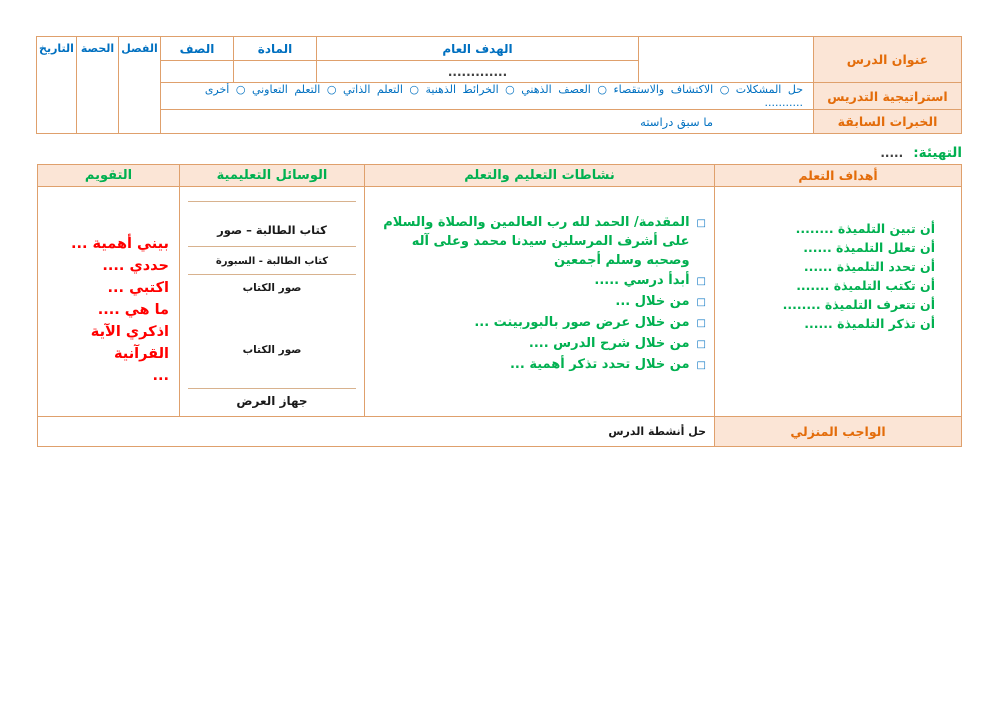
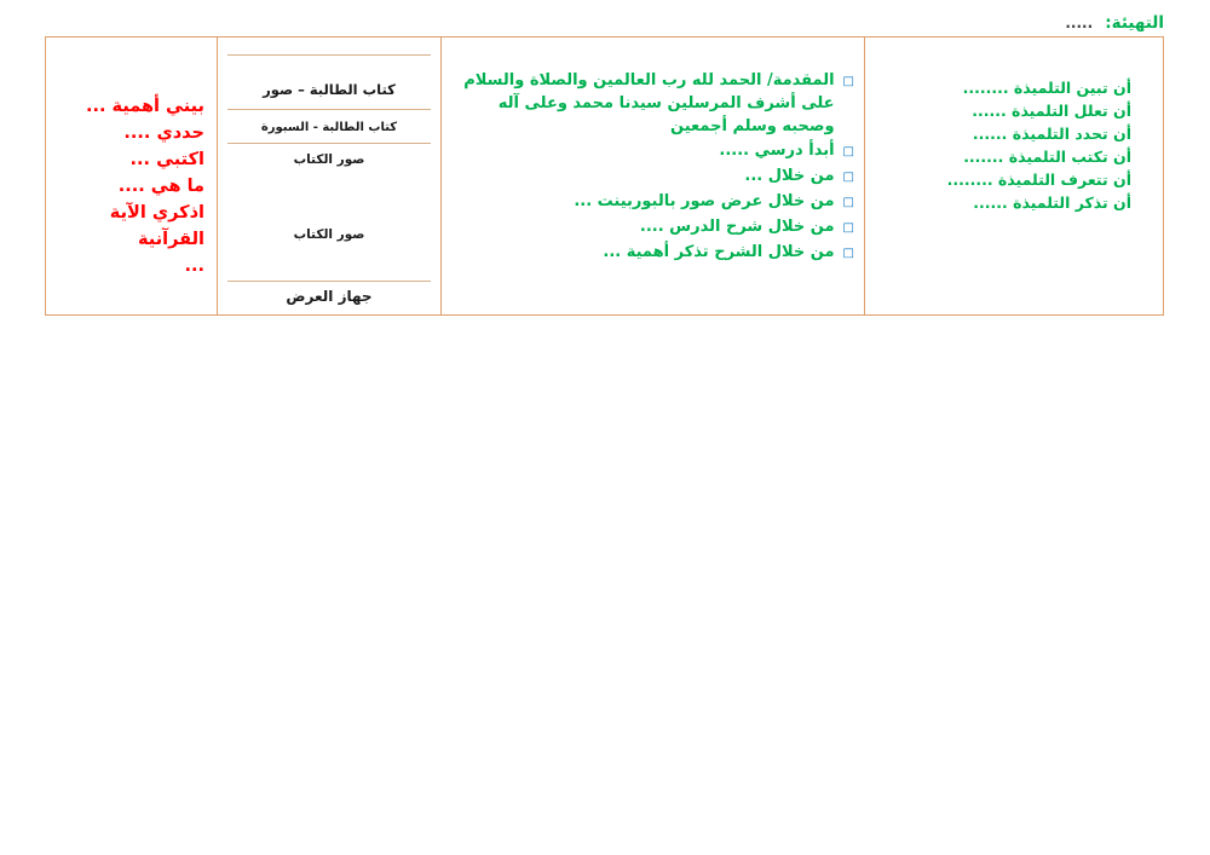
- عنوان الدرس		الهدف العام	المادة	الصف	الفصل	الحصة	التاريخ
- .............
- استراتيجية التدريس	حل المشكلات ○ الاكتشاف والاستقصاء ○ العصف الذهني ○ الخرائط الذهنية ○ التعلم الذاتي ○ التعلم التعاوني ○ أخرى ...........
- الخبرات السابقة	ما سبق دراسته
  التهيئة: .....
- أهداف التعلم	نشاطات التعليم والتعلم	الوسائل التعليمية	التقويم
- أن تبين التلميذة ........أن تعلل التلميذة ......أن تحدد التلميذة ......أن تكتب التلميذة .......أن تتعرف التلميذة ........أن تذكر التلميذة ......	□ المقدمة/ الحمد لله رب العالمين والصلاة والسلام على أشرف المرسلين سيدنا محمد وعلى آله وصحبه وسلم أجمعين □ أبدأ درسي ..... □ من خلال ... □ من خلال عرض صور بالبوربينت ... □ من خلال شرح الدرس .... □ من خلال تحدد تذكر أهمية ...	كتاب الطالبة – صوركتاب الطالبة - السبورةصور الكتابصور الكتابجهاز العرض	بيني أهمية ...حددي ....اكتبي ...ما هي ....اذكري الآية القرآنية...
+ أن تبين التلميذة ........أن تعلل التلميذة ......أن تحدد التلميذة ......أن تكتب التلميذة .......أن تتعرف التلميذة ........أن تذكر التلميذة ......	□ المقدمة/ الحمد لله رب العالمين والصلاة والسلام على أشرف المرسلين سيدنا محمد وعلى آله وصحبه وسلم أجمعين □ أبدأ درسي ..... □ من خلال ... □ من خلال عرض صور بالبوربينت ... □ من خلال شرح الدرس .... □ من خلال الشرح تذكر أهمية ...	كتاب الطالبة – صوركتاب الطالبة - السبورةصور الكتابصور الكتابجهاز العرض	بيني أهمية ...حددي ....اكتبي ...ما هي ....اذكري الآية القرآنية...
- الواجب المنزلي	حل أنشطة الدرس
